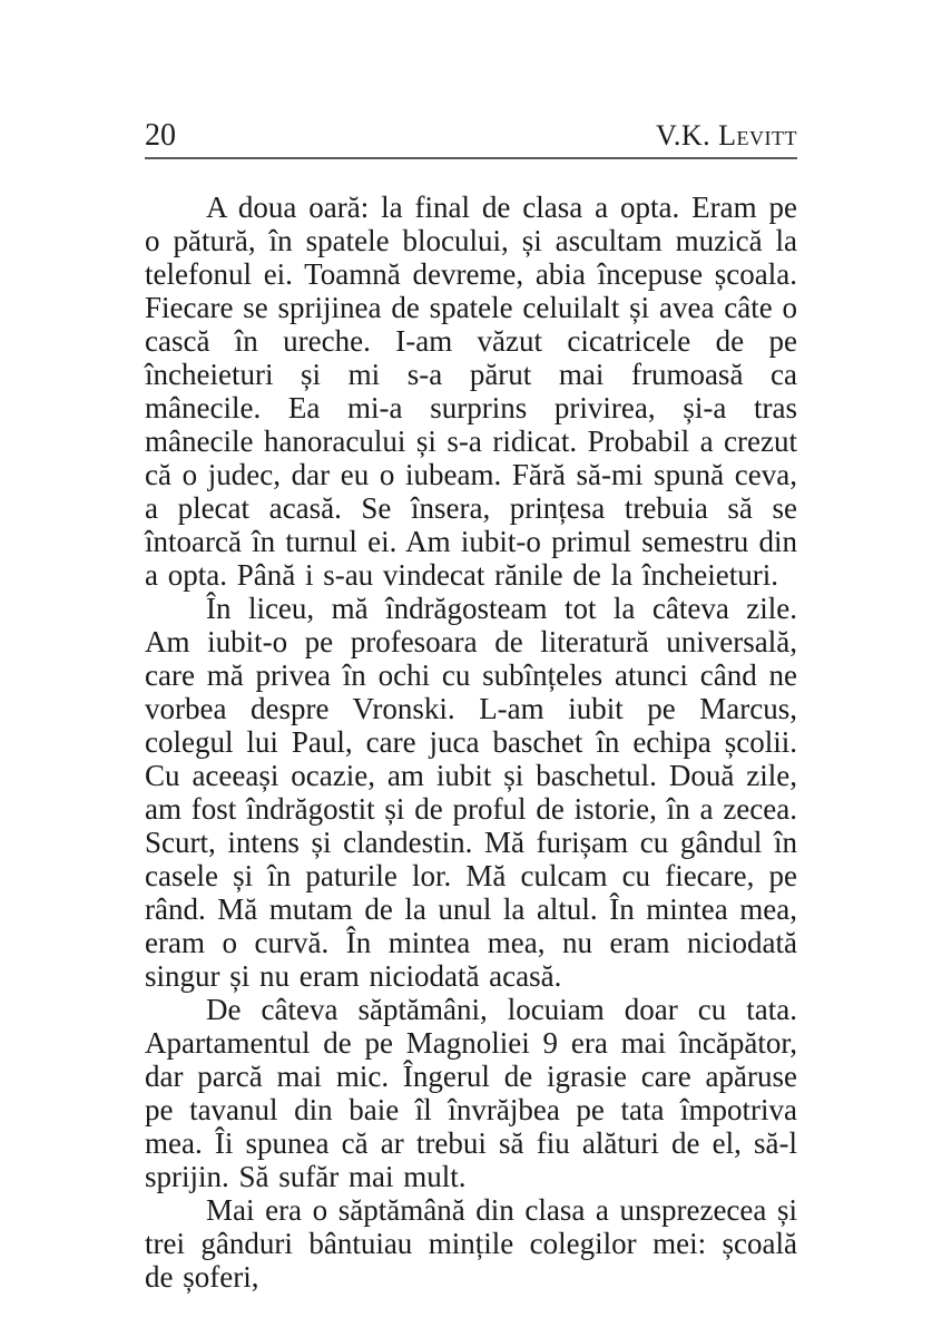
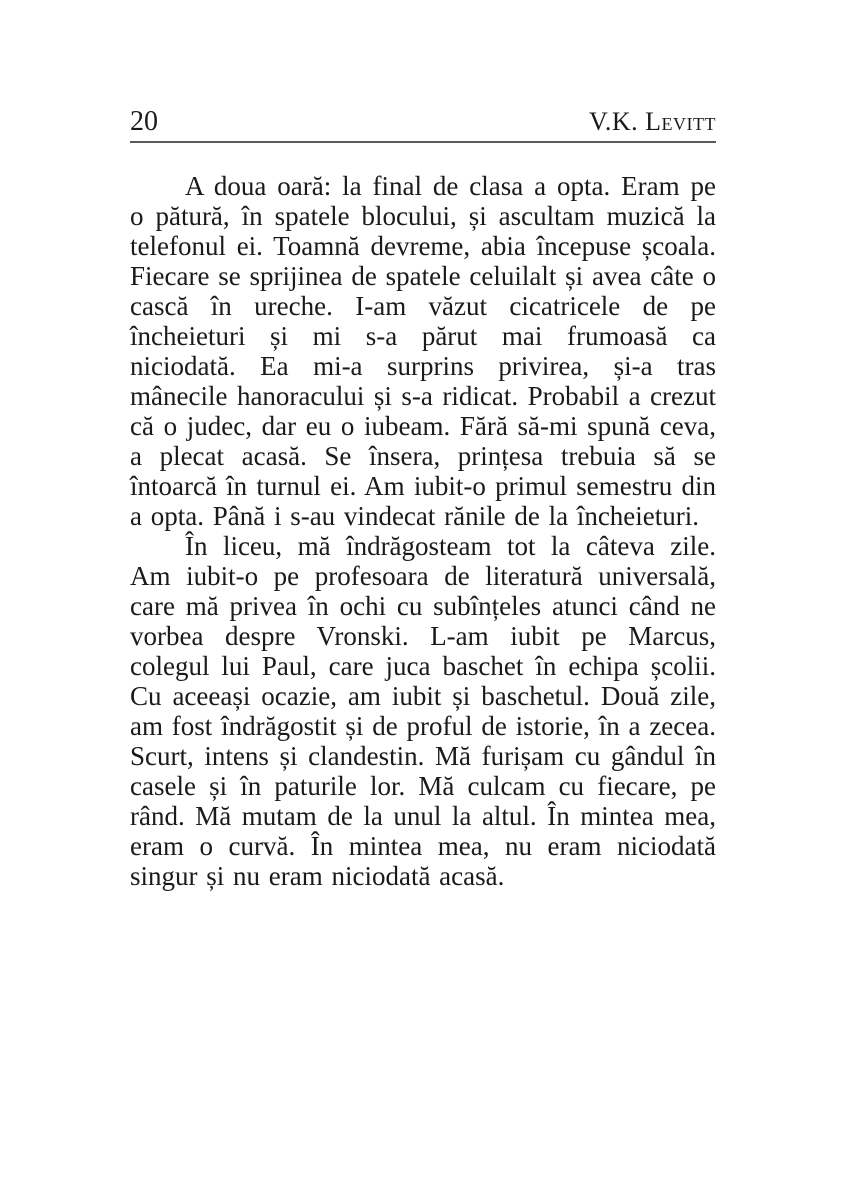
  20
  V.K. Levitt
- A doua oară: la final de clasa a opta. Eram pe o pătură, în spatele blocului, și ascultam muzică la telefonul ei. Toamnă devreme, abia începuse școala. Fiecare se sprijinea de spatele celuilalt și avea câte o cască în ureche. I-am văzut cicatricele de pe încheieturi și mi s-a părut mai frumoasă ca mânecile. Ea mi-a surprins privirea, și-a tras mânecile hanoracului și s-a ridicat. Probabil a crezut că o judec, dar eu o iubeam. Fără să-mi spună ceva, a plecat acasă. Se însera, prințesa trebuia să se întoarcă în turnul ei. Am iubit-o primul semestru din a opta. Până i s-au vindecat rănile de la încheieturi.
+ A doua oară: la final de clasa a opta. Eram pe o pătură, în spatele blocului, și ascultam muzică la telefonul ei. Toamnă devreme, abia începuse școala. Fiecare se sprijinea de spatele celuilalt și avea câte o cască în ureche. I-am văzut cicatricele de pe încheieturi și mi s-a părut mai frumoasă ca niciodată. Ea mi-a surprins privirea, și-a tras mânecile hanoracului și s-a ridicat. Probabil a crezut că o judec, dar eu o iubeam. Fără să-mi spună ceva, a plecat acasă. Se însera, prințesa trebuia să se întoarcă în turnul ei. Am iubit-o primul semestru din a opta. Până i s-au vindecat rănile de la încheieturi.
  În liceu, mă îndrăgosteam tot la câteva zile. Am iubit-o pe profesoara de literatură universală, care mă privea în ochi cu subînțeles atunci când ne vorbea despre Vronski. L-am iubit pe Marcus, colegul lui Paul, care juca baschet în echipa școlii. Cu aceeași ocazie, am iubit și baschetul. Două zile, am fost îndrăgostit și de proful de istorie, în a zecea. Scurt, intens și clandestin. Mă furișam cu gândul în casele și în paturile lor. Mă culcam cu fiecare, pe rând. Mă mutam de la unul la altul. În mintea mea, eram o curvă. În mintea mea, nu eram niciodată singur și nu eram niciodată acasă.
- De câteva săptămâni, locuiam doar cu tata. Apartamentul de pe Magnoliei 9 era mai încăpător, dar parcă mai mic. Îngerul de igrasie care apăruse pe tavanul din baie îl învrăjbea pe tata împotriva mea. Îi spunea că ar trebui să fiu alături de el, să-l sprijin. Să sufăr mai mult.
- Mai era o săptămână din clasa a unsprezecea și trei gânduri bântuiau mințile colegilor mei: școală de șoferi,
